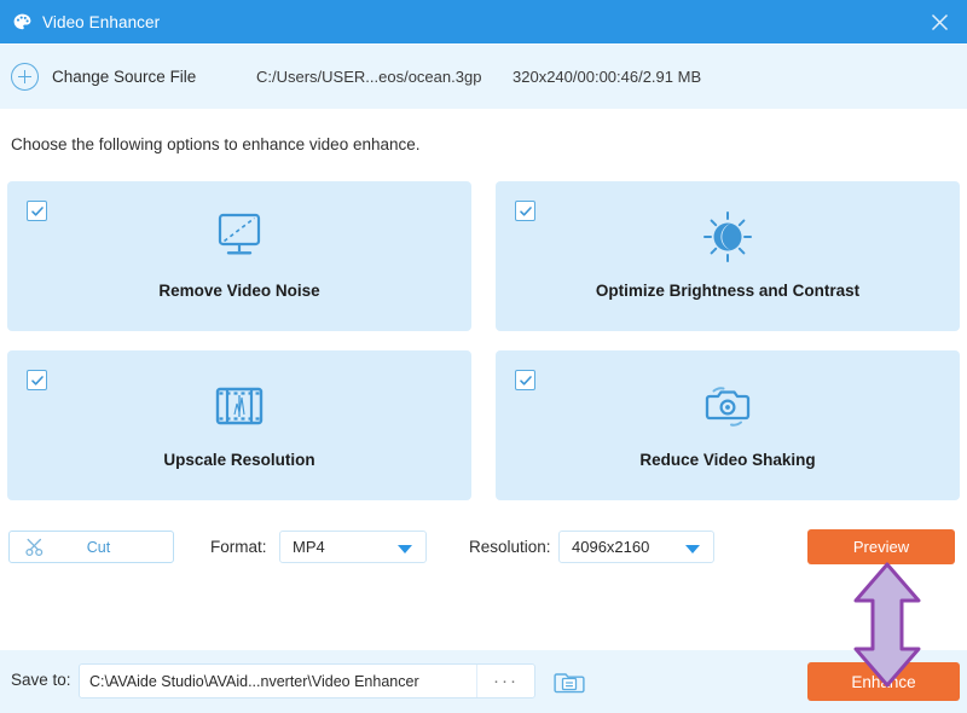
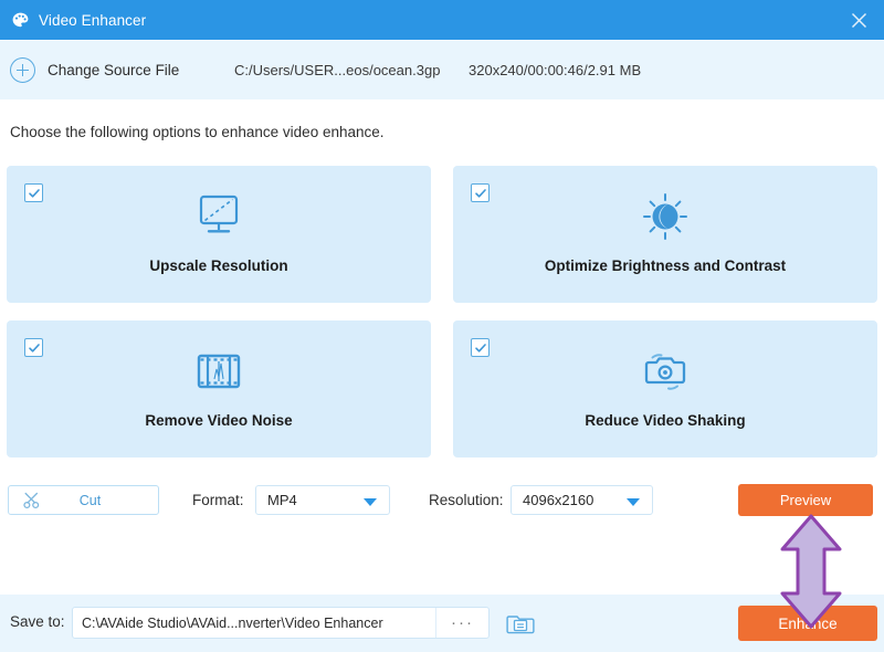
  Video Enhancer
  Change Source File
  C:/Users/USER...eos/ocean.3gp
  320x240/00:00:46/2.91 MB
  Choose the following options to enhance video enhance.
- Remove Video Noise
+ Upscale Resolution
  Optimize Brightness and Contrast
- Upscale Resolution
+ Remove Video Noise
  Reduce Video Shaking
  Cut
  Format:
  MP4
  Resolution:
  4096x2160
  Preview
  Save to:
  C:\AVAide Studio\AVAid...nverter\Video Enhancer
  ···
  Enhnce
